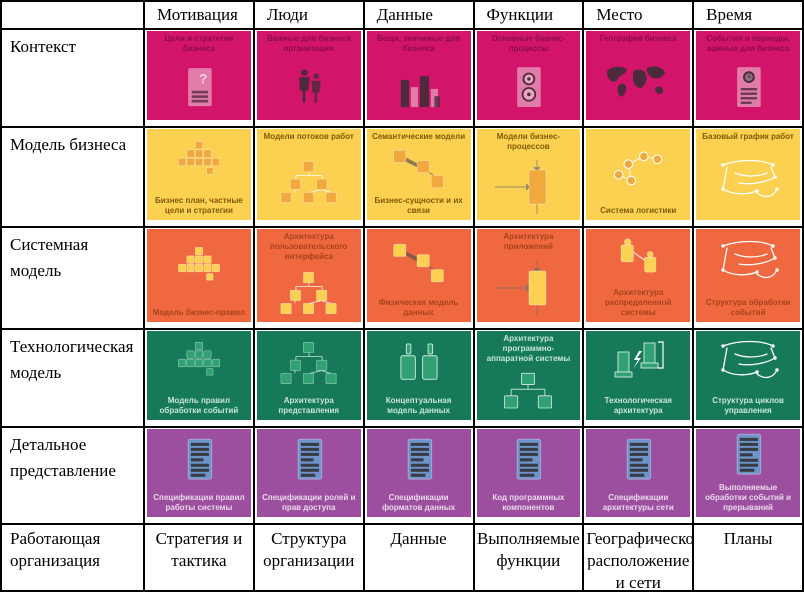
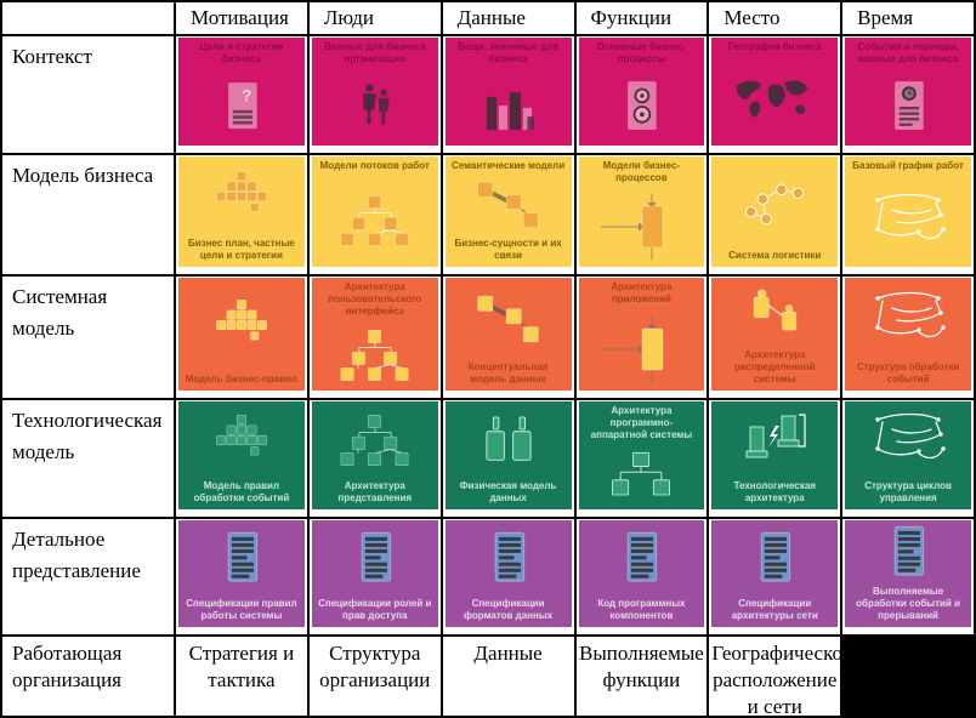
  Мотивация
  Люди
  Данные
  Функции
  Место
  Время
  Контекст
  Цели и стратегия бизнеса
  ?
  Важные для бизнеса организации
  Вещи, значимые для бизнеса
  Основные бизнес-процессы
  География бизнеса
  События и периоды, важные для бизнеса
  Модель бизнеса
  Бизнес план, частные цели и стратегии
  Модели потоков работ
  Семантические модели
  Бизнес-сущности и их связи
  Модели бизнес-процессов
  Система логистики
  Базовый график работ
  Системная модель
  Модель бизнес-правил
  Архитектура пользовательского интерфейса
- Физическая модель данных
+ Концептуальная модель данных
  Архитектура приложений
  Архитектура распределенной системы
  Структура обработки событий
  Технологическая модель
  Модель правил обработки событий
  Архитектура представления
- Концептуальная модель данных
+ Физическая модель данных
  Архитектура программно-аппаратной системы
  Технологическая архитектура
  Структура циклов управления
  Детальное представление
  Спецификации правил работы системы
  Спецификации ролей и прав доступа
  Спецификации форматов данных
  Код программных компонентов
  Спецификации архитектуры сети
  Выполняемые обработки событий и прерываний
  Работающая организация
  Стратегия и тактика
  Структура организации
  Данные
  Выполняемые функции
  Географическо расположение и сети
- Планы
